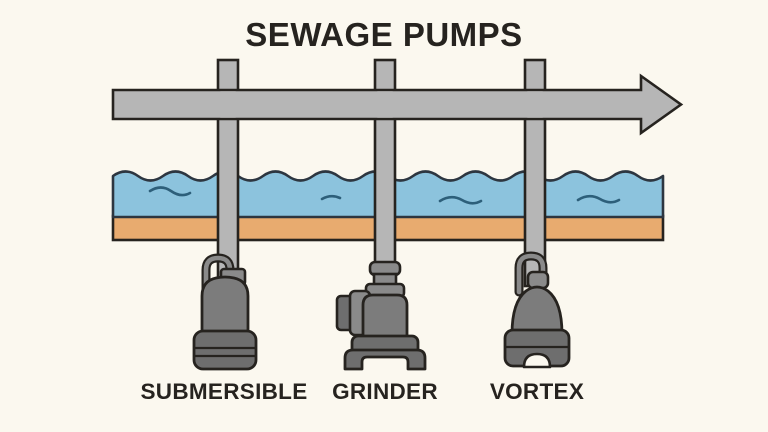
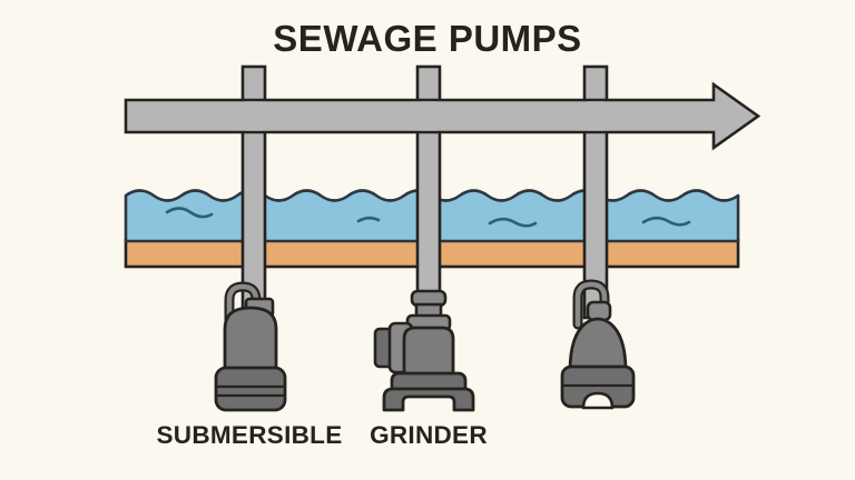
  SEWAGE PUMPS
  SUBMERSIBLE
  GRINDER
- VORTEX
